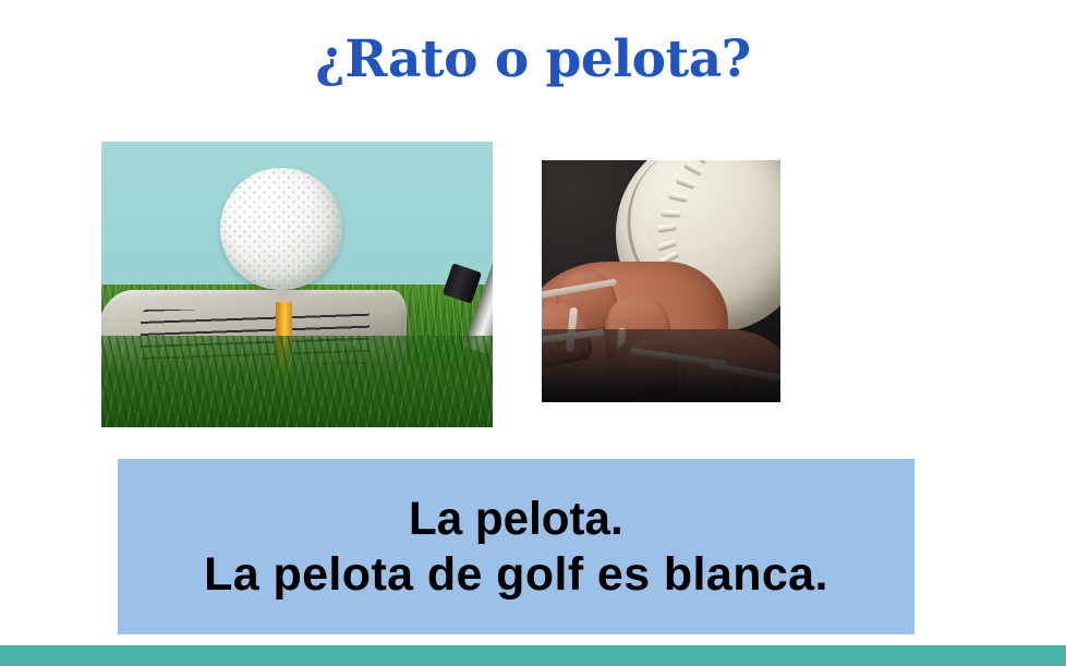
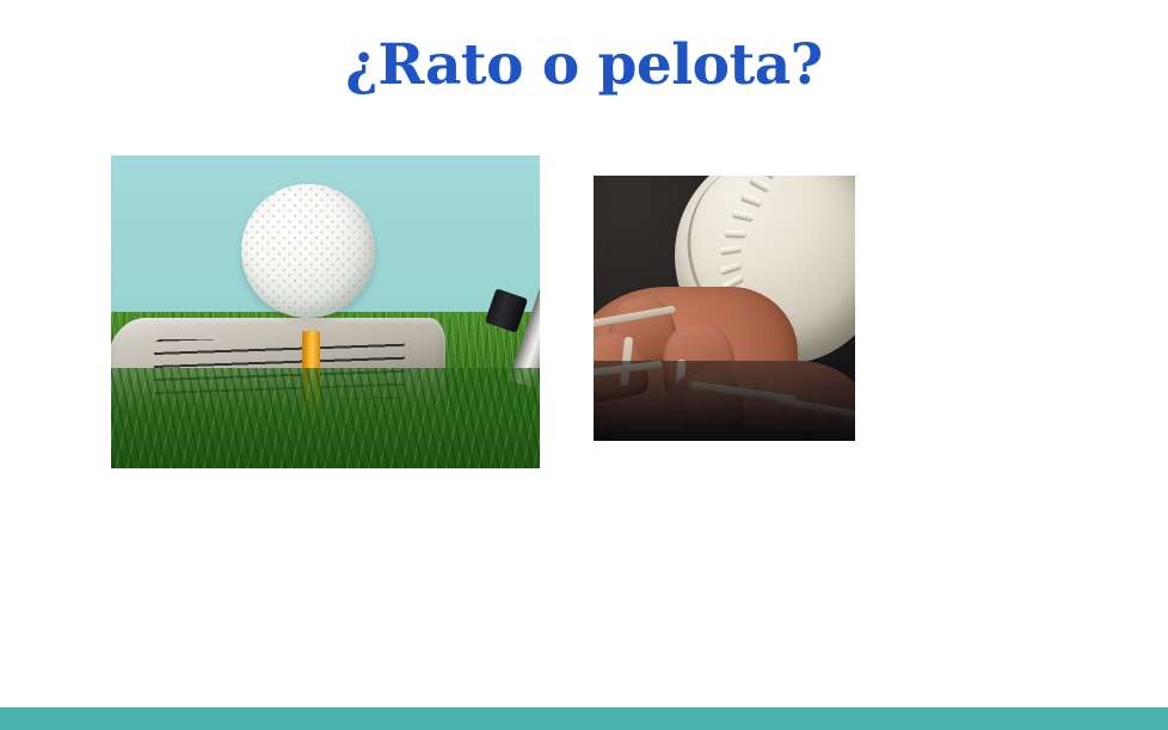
  ¿Rato o pelota?
- La pelota.
- La pelota de golf es blanca.
